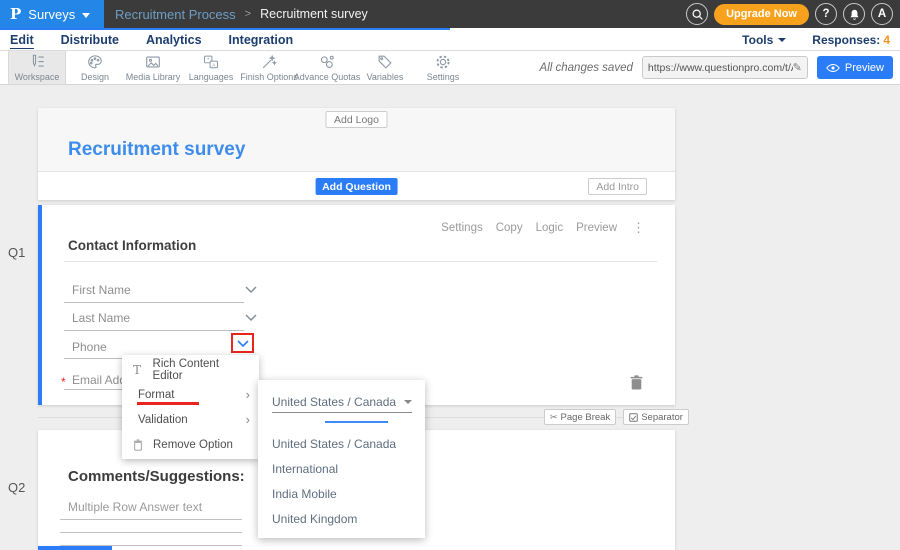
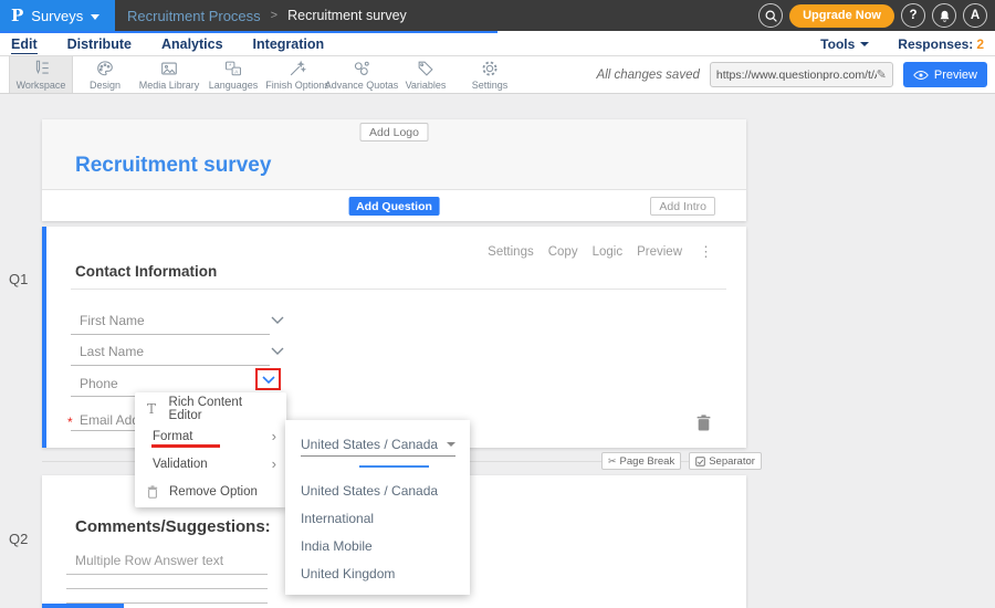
  P
  Surveys
  Recruitment Process
  >
  Recruitment survey
  Upgrade Now
  ?
  A
  Edit
  Distribute
  Analytics
  Integration
  Tools
- Responses: 4
+ Responses: 2
  Workspace
  Design
  Media Library
  Languages
  Finish Options
  Advance Quotas
  Variables
  Settings
  All changes saved
  https://www.questionpro.com/t/
  ✎
  Preview
  Add Logo
  Recruitment survey
  Add Question
  Add Intro
  Q1
  Settings
  Copy
  Logic
  Preview
  ⋮
  Contact Information
  First Name
  Last Name
  Phone
  *
  ✂
  Page Break
  Separator
  Q2
  Comments/Suggestions:
  Multiple Row Answer text
  T
  Rich Content Editor
  Format
  ›
  Validation
  ›
  Remove Option
  United States / Canada
  United States / Canada
  International
  India Mobile
  United Kingdom
